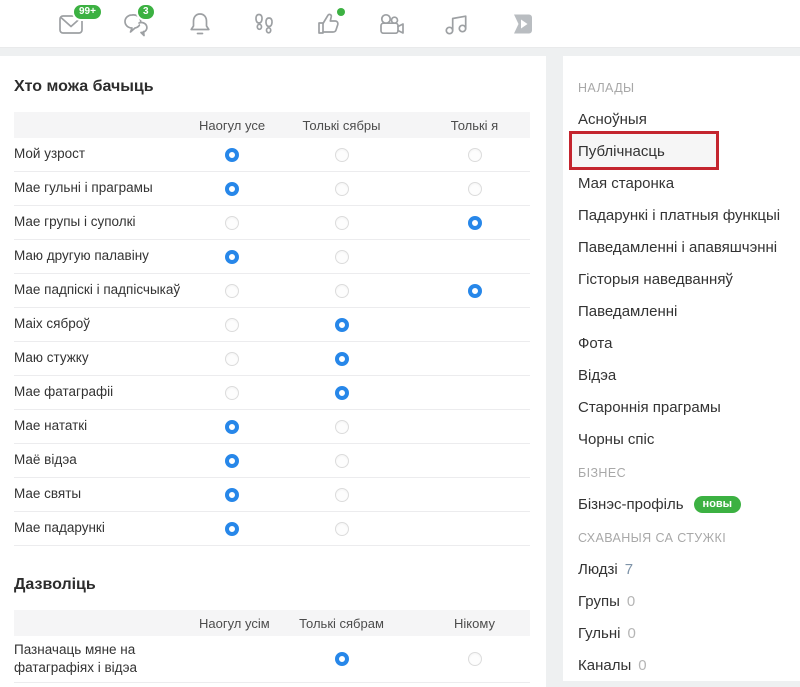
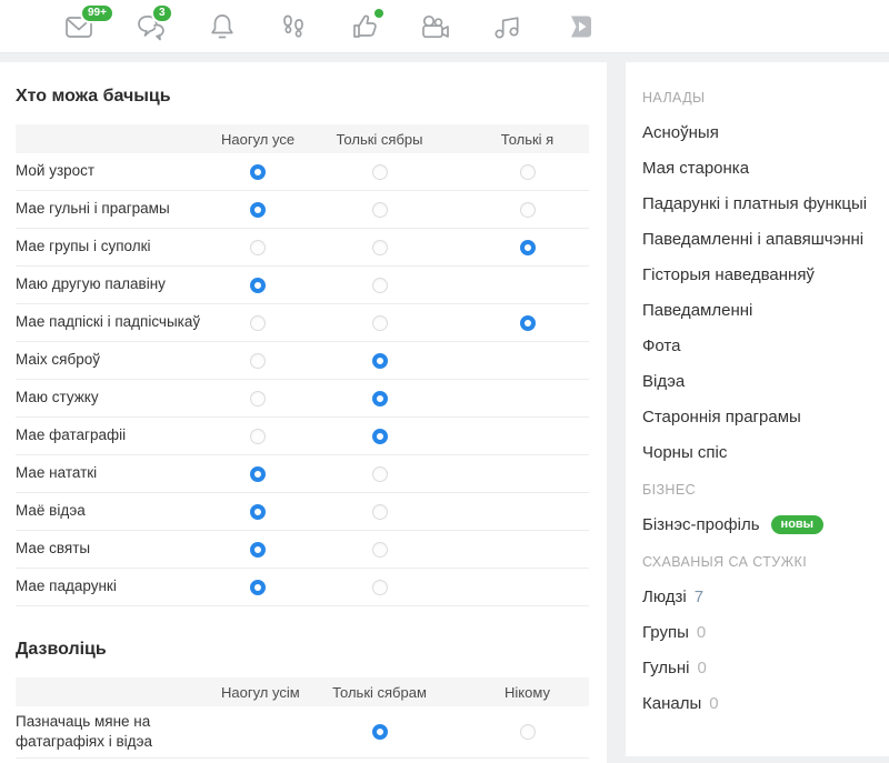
  99+
  3
  Хто можа бачыць
  Наогул усе
  Толькі сябры
  Толькі я
  Мой узрост
  Мае гульні і праграмы
  Мае групы і суполкі
  Маю другую палавіну
  Мае падпіскі і падпісчыкаў
  Маіх сяброў
  Маю стужку
  Мае фатаграфіі
  Мае нататкі
  Маё відэа
  Мае святы
  Мае падарункі
  Дазволіць
  Наогул усі
  Толькі сябрам
  Нікому
  Пазначаць мяне на фатаграфіях і відэа
  НАЛАДЫ
  Асноўныя
- Публічнасць
  Мая старонка
  Падарункі і платныя функцыі
  Паведамленні і апавяшчэнні
  Гісторыя наведванняў
  Паведамленні
  Фота
  Відэа
  Староннія праграмы
  Чорны спіс
  БІЗНЕС
  Бізнэс-профіль новы
  СХАВАНЫЯ СА СТУЖКІ
  Людзі 7
  Групы 0
  Гульні 0
  Каналы 0
